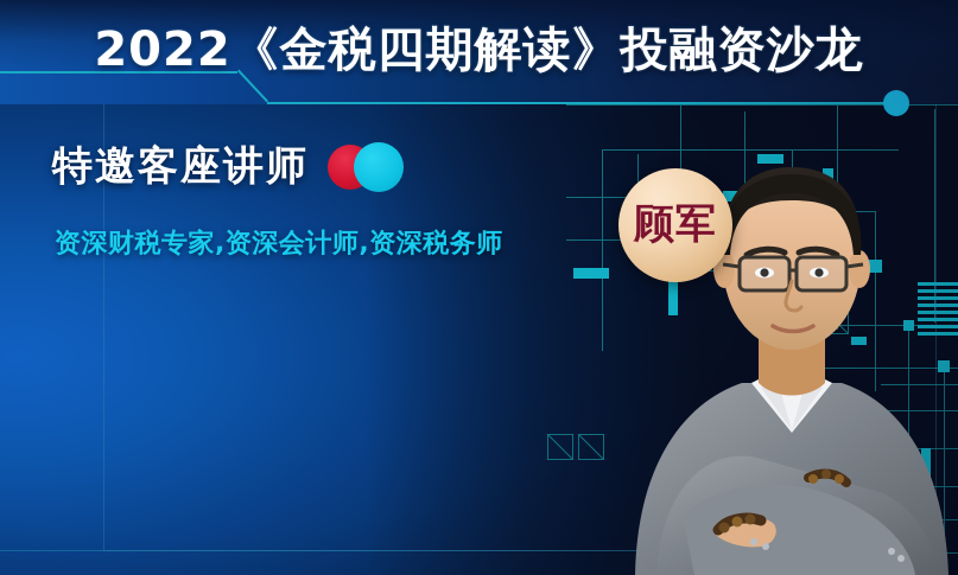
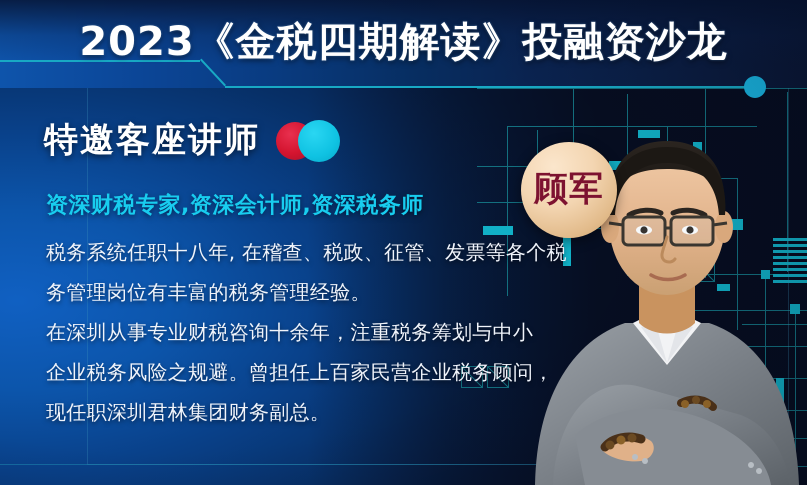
- 2022《金税四期解读》投融资沙龙
+ 2023《金税四期解读》投融资沙龙
  特邀客座讲师
  资深财税专家,资深会计师,资深税务师
+ 税务系统任职十八年, 在稽查、税政、征管、发票等各个税
+ 务管理岗位有丰富的税务管理经验。
+ 在深圳从事专业财税咨询十余年，注重税务筹划与中小
+ 企业税务风险之规避。曾担任上百家民营企业税务顾问，
+ 现任职深圳君林集团财务副总。
  顾军
